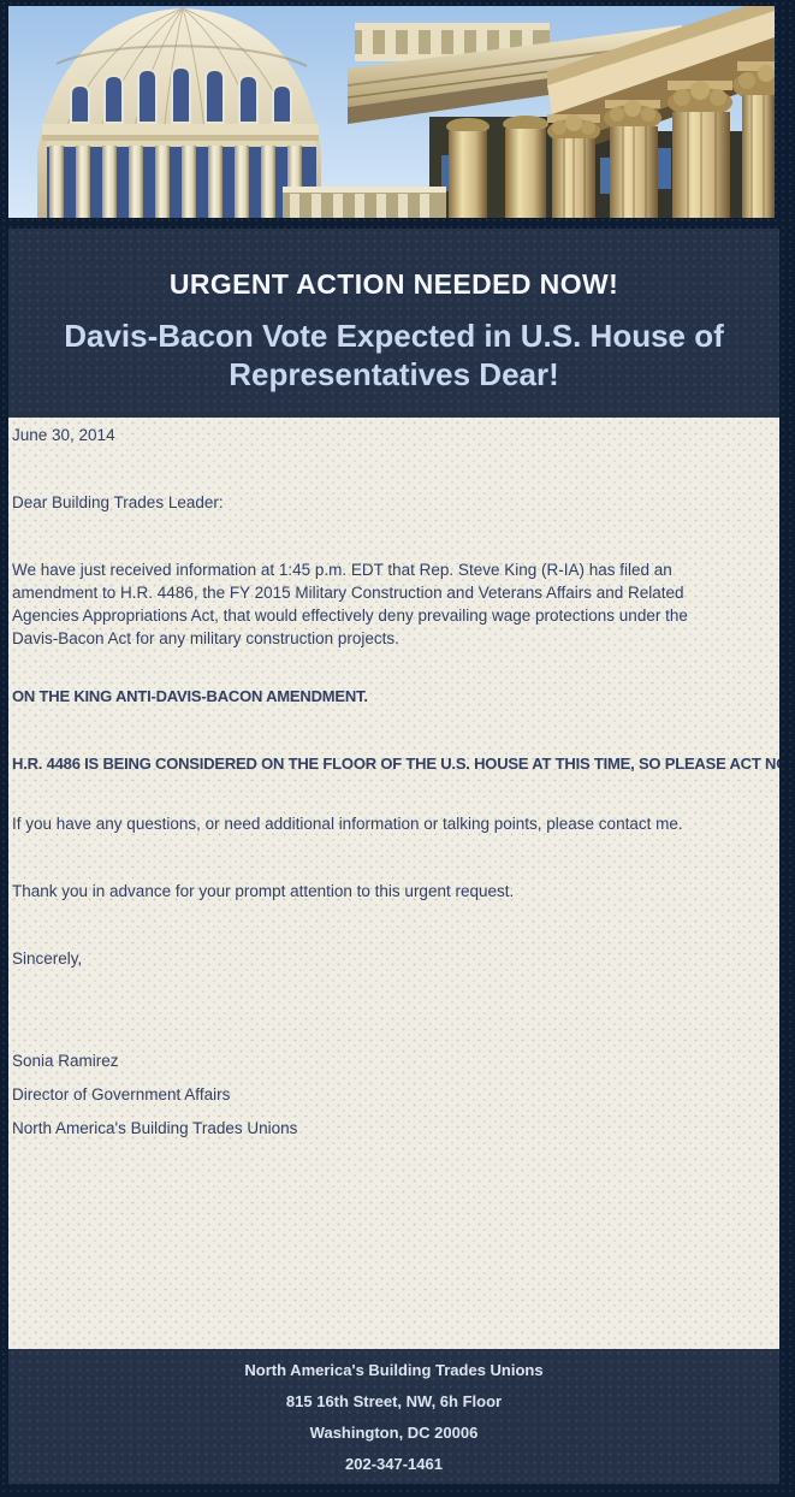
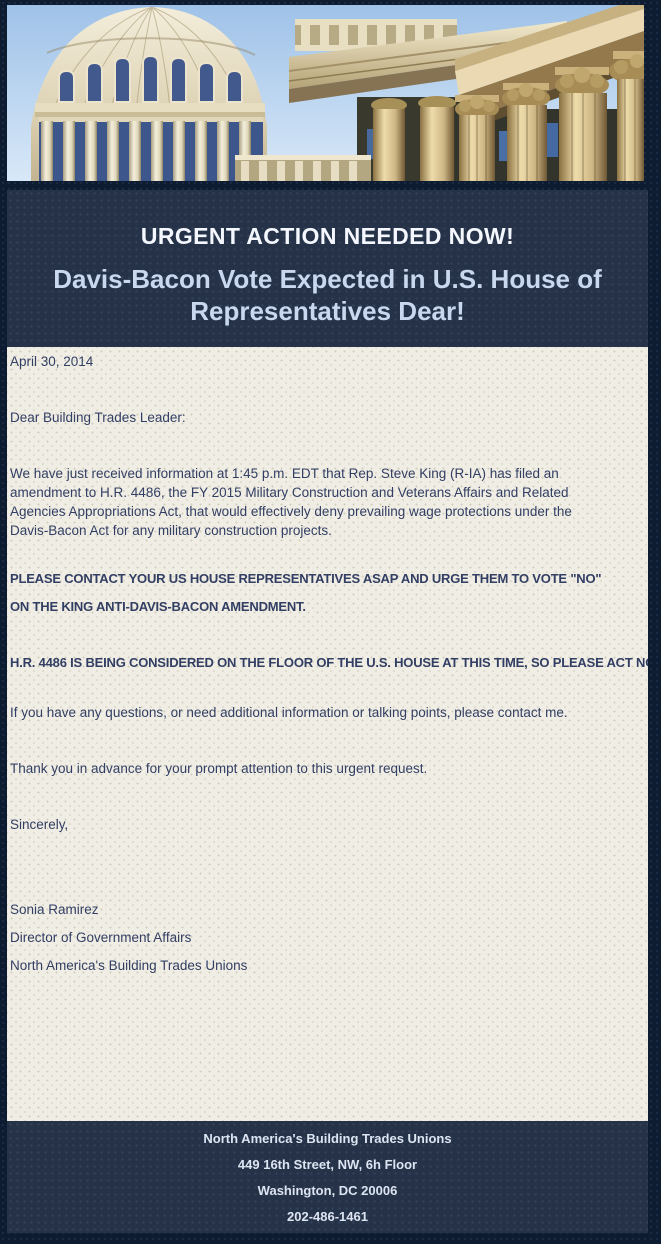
  URGENT ACTION NEEDED NOW!
  Davis-Bacon Vote Expected in U.S. House of Representatives Dear!
- June 30, 2014
+ April 30, 2014
  Dear Building Trades Leader:
  We have just received information at 1:45 p.m. EDT that Rep. Steve King (R-IA) has filed an
  amendment to H.R. 4486, the FY 2015 Military Construction and Veterans Affairs and Related
  Agencies Appropriations Act, that would effectively deny prevailing wage protections under the
  Davis-Bacon Act for any military construction projects.
+ PLEASE CONTACT YOUR US HOUSE REPRESENTATIVES ASAP AND URGE THEM TO VOTE "NO"
  ON THE KING ANTI-DAVIS-BACON AMENDMENT.
  H.R. 4486 IS BEING CONSIDERED ON THE FLOOR OF THE U.S. HOUSE AT THIS TIME, SO PLEASE ACT N
  If you have any questions, or need additional information or talking points, please contact me.
  Thank you in advance for your prompt attention to this urgent request.
  Sincerely,
  Sonia Ramirez
  Director of Government Affairs
  North America's Building Trades Unions
  North America's Building Trades Unions
- 815 16th Street, NW, 6h Floor
+ 449 16th Street, NW, 6h Floor
  Washington, DC 20006
- 202-347-1461
+ 202-486-1461
